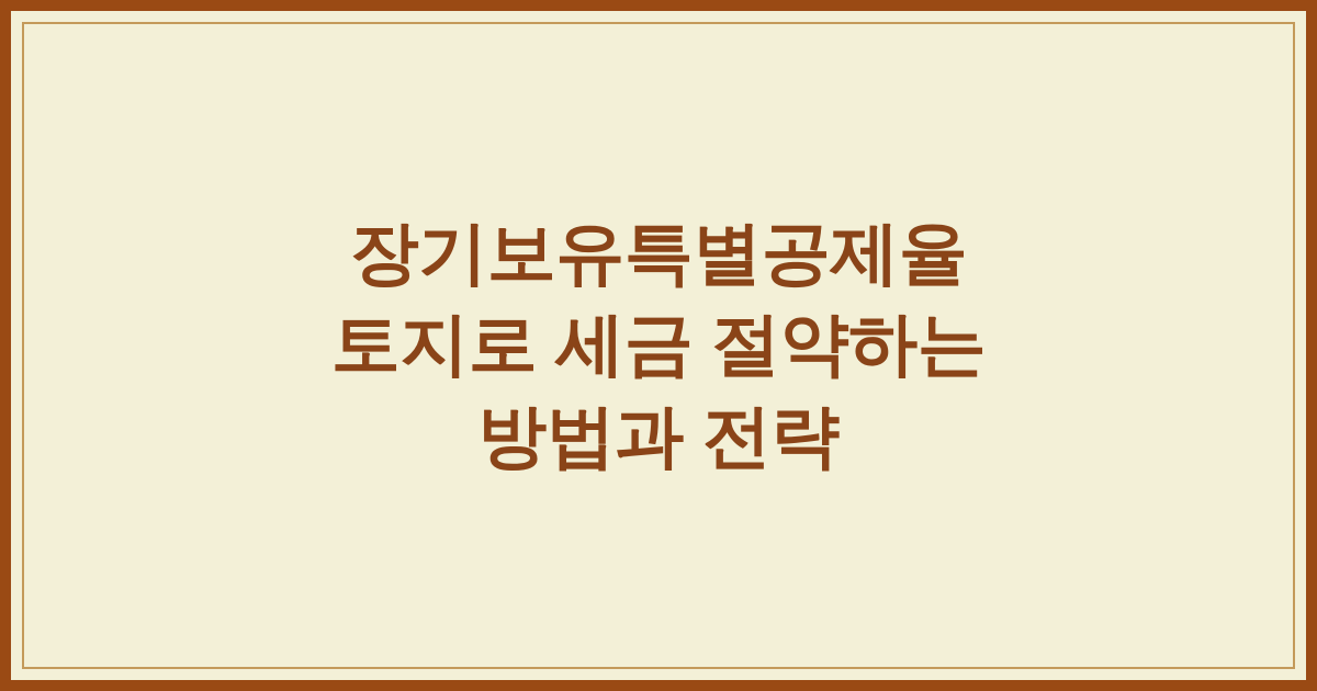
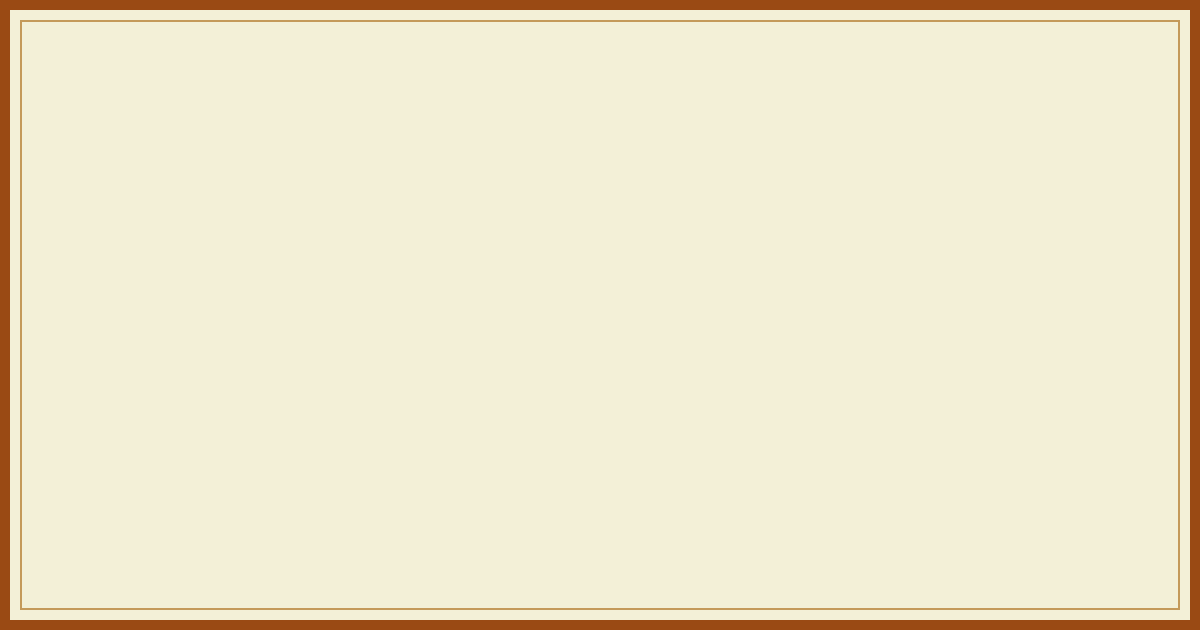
- 장기보유특별공제율
- 토지로 세금 절약하는
- 방법과 전략
